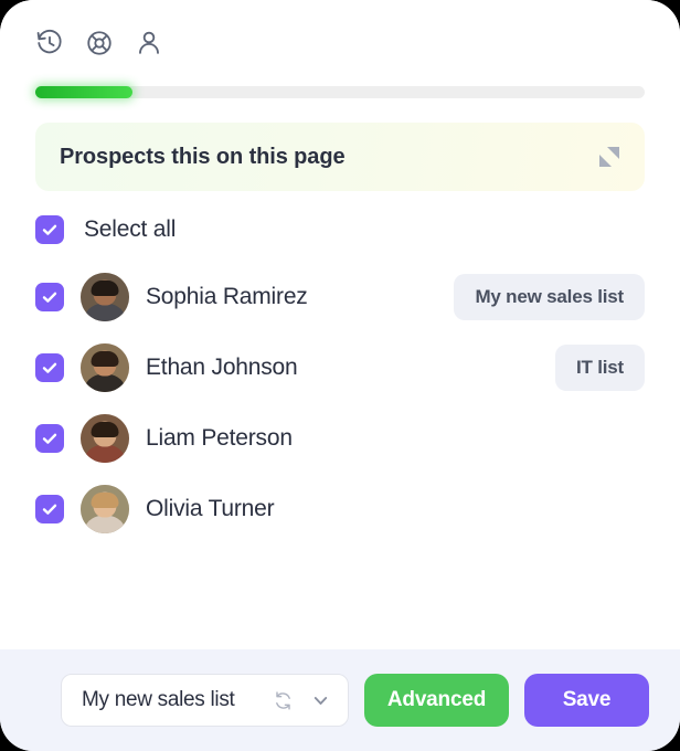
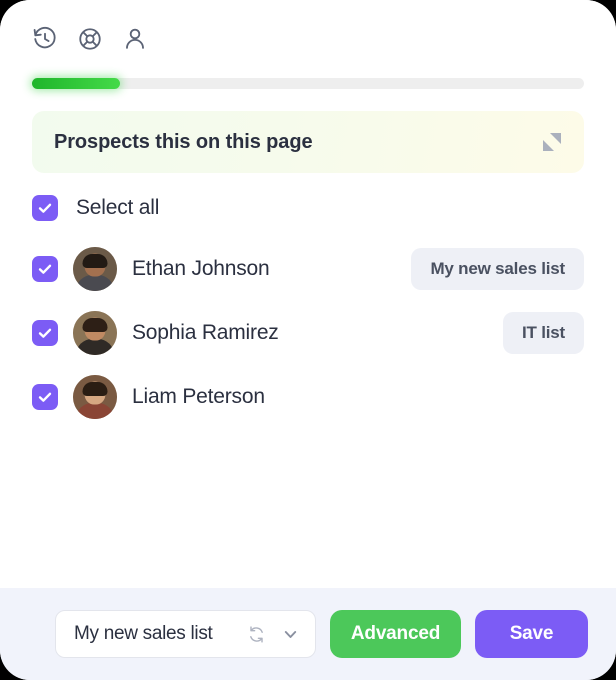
  Prospects this on this page
  Select all
- Sophia Ramirez
+ Ethan Johnson
  My new sales list
- Ethan Johnson
+ Sophia Ramirez
  IT list
  Liam Peterson
- Olivia Turner
  My new sales list
  Advanced
  Save
